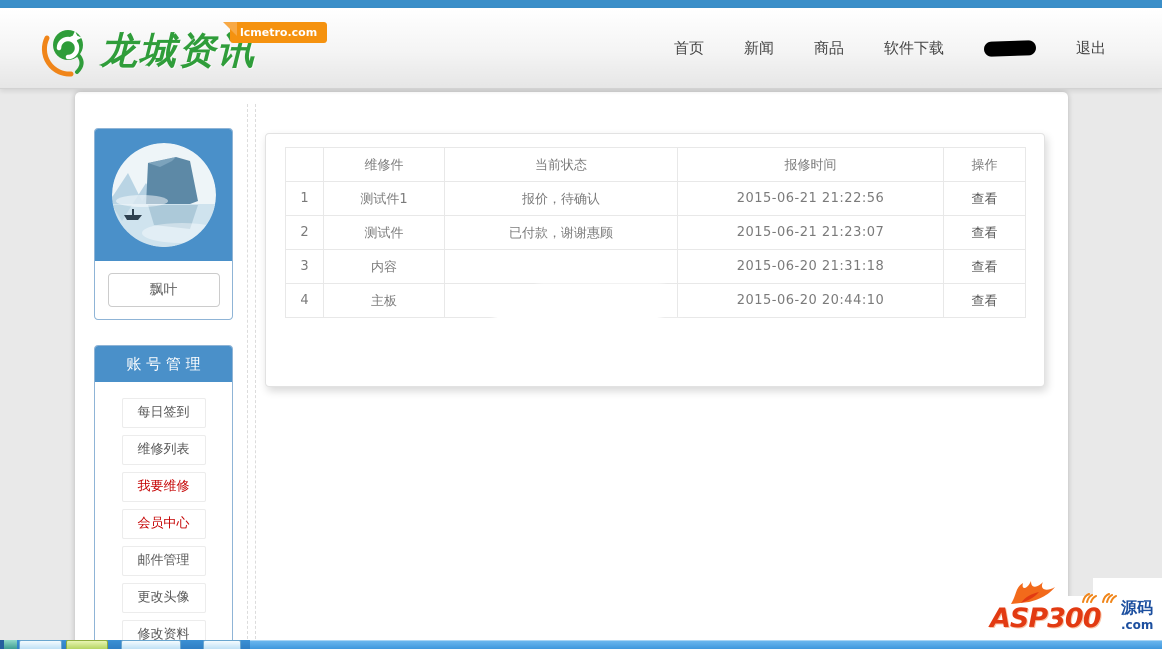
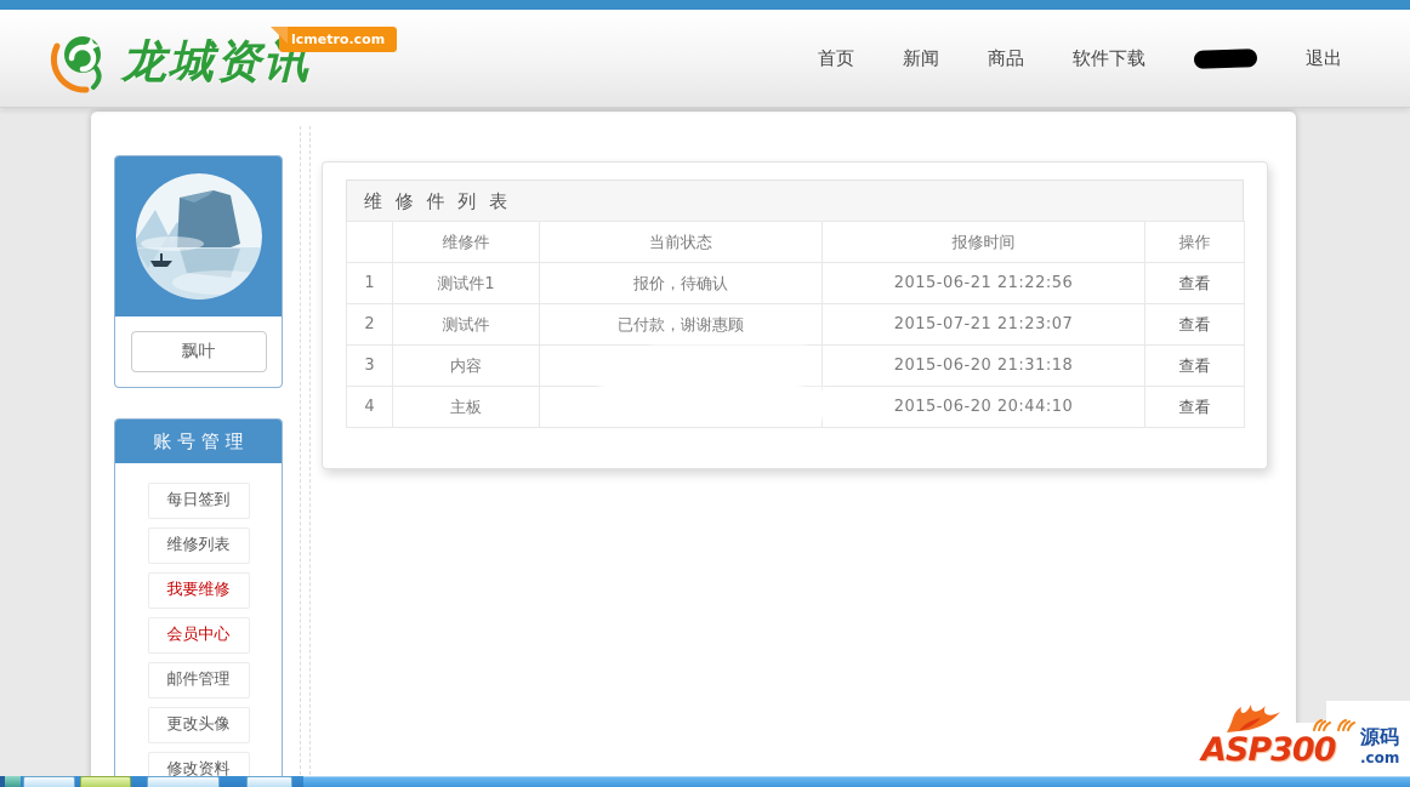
  龙城资讯
  lcmetro.com
  首页
  新闻
  商品
  软件下载
  退出
  飘叶
  账 号 管 理
  每日签到
  维修列表
  我要维修
  会员中心
  邮件管理
  更改头像
  修改资料
+ 维 修 件 列 表
  	维修件	当前状态	报修时间	操作
  1	测试件1	报价，待确认	2015-06-21 21:22:56	查看
- 2	测试件	已付款，谢谢惠顾	2015-06-21 21:23:07	查看
+ 2	测试件	已付款，谢谢惠顾	2015-07-21 21:23:07	查看
  3	内容		2015-06-20 21:31:18	查看
  4	主板		2015-06-20 20:44:10	查看
  ASP300
  源码
  .com
